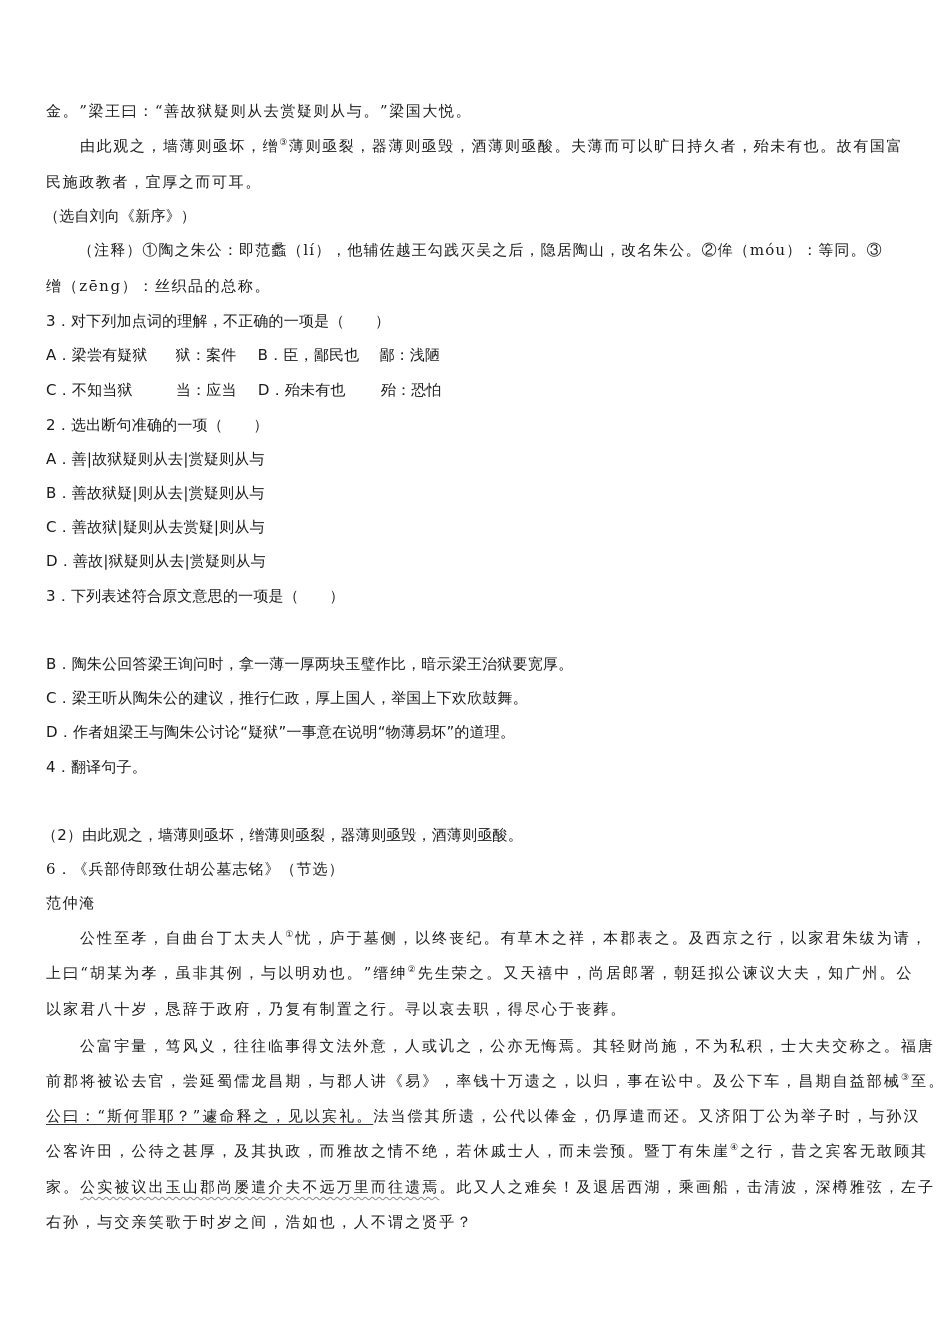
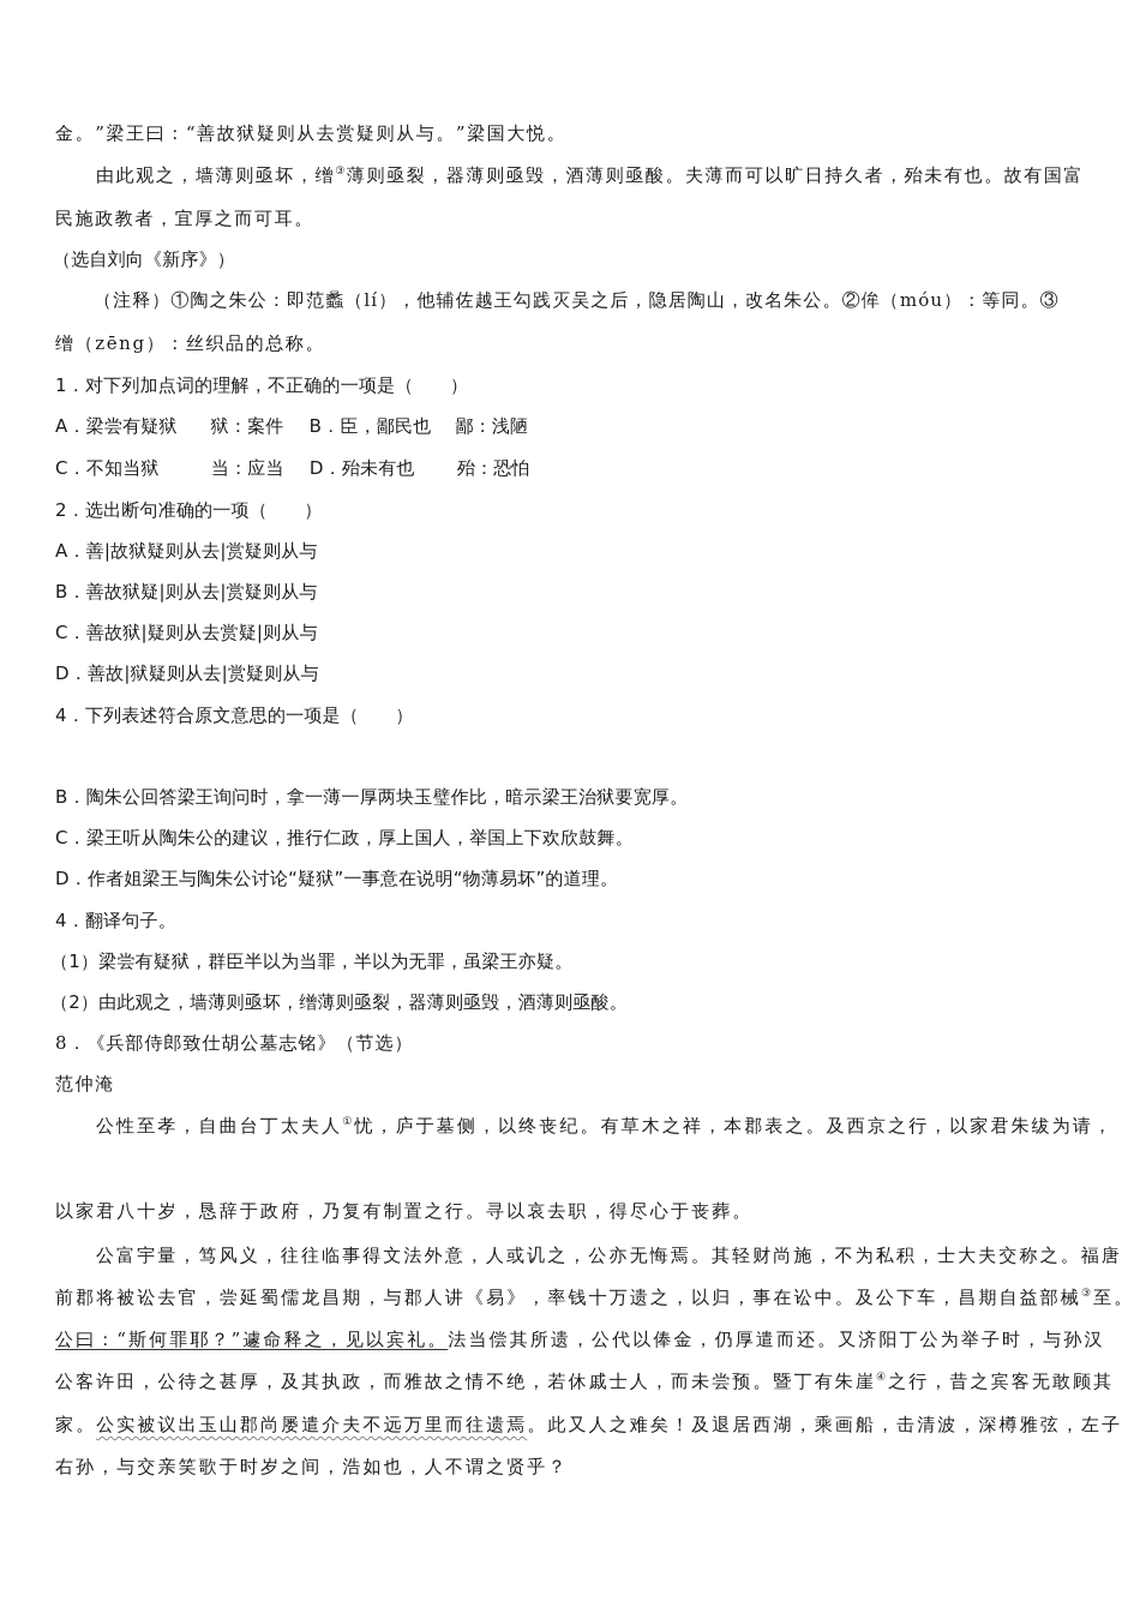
  金。”梁王曰：“善故狱疑则从去赏疑则从与。”梁国大悦。
  由此观之，墙薄则亟坏，缯③薄则亟裂，器薄则亟毁，酒薄则亟酸。夫薄而可以旷日持久者，殆未有也。故有国富
  民施政教者，宜厚之而可耳。
  （选自刘向《新序》）
  （注释）①陶之朱公：即范蠡（lí），他辅佐越王勾践灭吴之后，隐居陶山，改名朱公。②侔（móu）：等同。③
  缯（zēng）：丝织品的总称。
- 3．对下列加点词的理解，不正确的一项是（ ）
+ 1．对下列加点词的理解，不正确的一项是（ ）
  A．梁尝有疑狱 狱：案件 B．臣，鄙民也 鄙：浅陋
  C．不知当狱 当：应当 D．殆未有也 殆：恐怕
  2．选出断句准确的一项（ ）
  A．善|故狱疑则从去|赏疑则从与
  B．善故狱疑|则从去|赏疑则从与
  C．善故狱|疑则从去赏疑|则从与
  D．善故|狱疑则从去|赏疑则从与
- 3．下列表述符合原文意思的一项是（ ）
+ 4．下列表述符合原文意思的一项是（ ）
  B．陶朱公回答梁王询问时，拿一薄一厚两块玉璧作比，暗示梁王治狱要宽厚。
  C．梁王听从陶朱公的建议，推行仁政，厚上国人，举国上下欢欣鼓舞。
  D．作者姐梁王与陶朱公讨论“疑狱”一事意在说明“物薄易坏”的道理。
  4．翻译句子。
+ （1）梁尝有疑狱，群臣半以为当罪，半以为无罪，虽梁王亦疑。
  （2）由此观之，墙薄则亟坏，缯薄则亟裂，器薄则亟毁，酒薄则亟酸。
- 6．《兵部侍郎致仕胡公墓志铭》（节选）
+ 8．《兵部侍郎致仕胡公墓志铭》（节选）
  范仲淹
  公性至孝，自曲台丁太夫人①忧，庐于墓侧，以终丧纪。有草木之祥，本郡表之。及西京之行，以家君朱绂为请，
- 上曰“胡某为孝，虽非其例，与以明劝也。”缙绅②先生荣之。又天禧中，尚居郎署，朝廷拟公谏议大夫，知广州。公
  以家君八十岁，恳辞于政府，乃复有制置之行。寻以哀去职，得尽心于丧葬。
  公富宇量，笃风义，往往临事得文法外意，人或讥之，公亦无悔焉。其轻财尚施，不为私积，士大夫交称之。福唐
  前郡将被讼去官，尝延蜀儒龙昌期，与郡人讲《易》，率钱十万遗之，以归，事在讼中。及公下车，昌期自益部械③至。
  公曰：“斯何罪耶？”遽命释之，见以宾礼。法当偿其所遗，公代以俸金，仍厚遣而还。又济阳丁公为举子时，与孙汉
  公客许田，公待之甚厚，及其执政，而雅故之情不绝，若休戚士人，而未尝预。暨丁有朱崖④之行，昔之宾客无敢顾其
  家。公实被议出玉山郡尚屡遣介夫不远万里而往遗焉。此又人之难矣！及退居西湖，乘画船，击清波，深樽雅弦，左子
  右孙，与交亲笑歌于时岁之间，浩如也，人不谓之贤乎？
